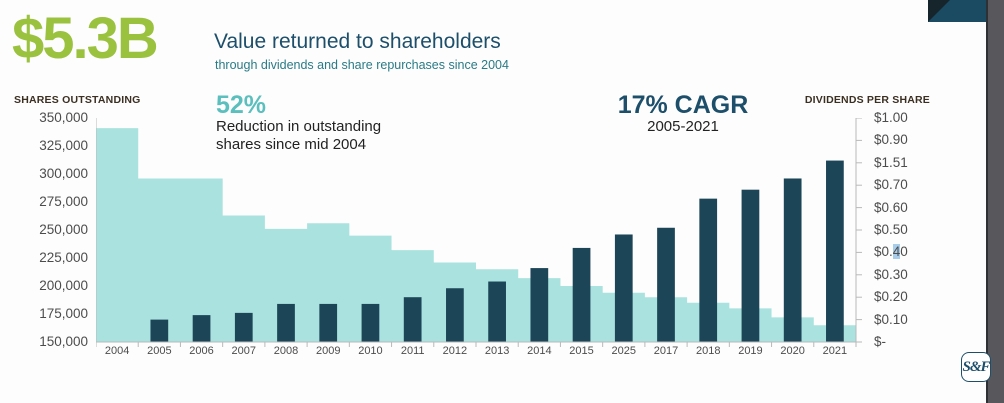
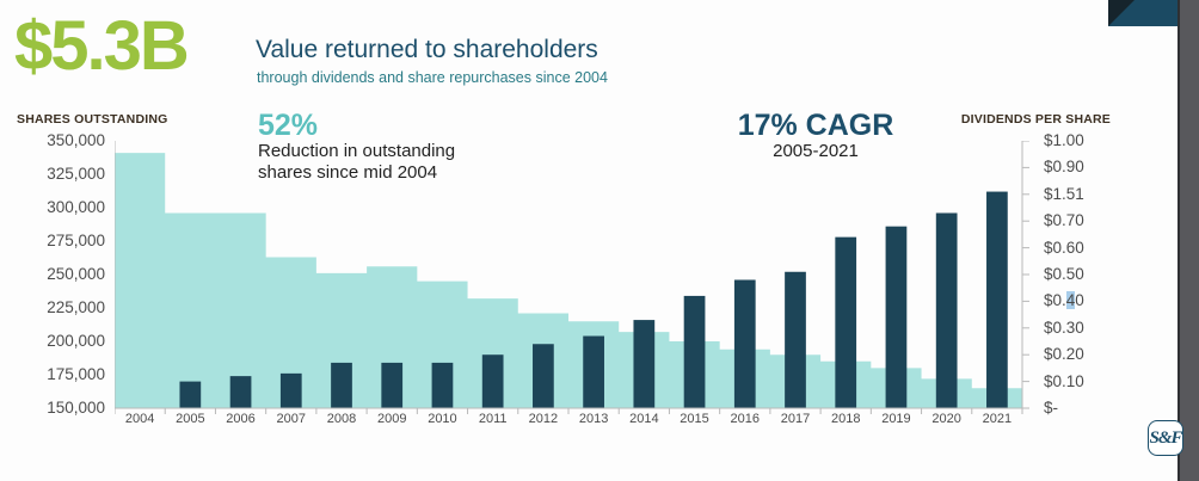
  $5.3B
  Value returned to shareholders
  through dividends and share repurchases since 2004
  SHARES OUTSTANDING
  DIVIDENDS PER SHARE
  350,000
  325,000
  300,000
  275,000
  250,000
  225,000
  200,000
  175,000
  150,000
  $1.00
  $0.90
  $1.51
  $0.70
  $0.60
  $0.50
  $0.40
  $0.30
  $0.20
  $0.10
  $-
  2004
  2005
  2006
  2007
  2008
  2009
  2010
  2011
  2012
  2013
  2014
  2015
- 2025
+ 2016
  2017
  2018
  2019
  2020
  2021
  52%
  Reduction in outstanding
  shares since mid 2004
  17% CAGR
  2005-2021
  S&F
